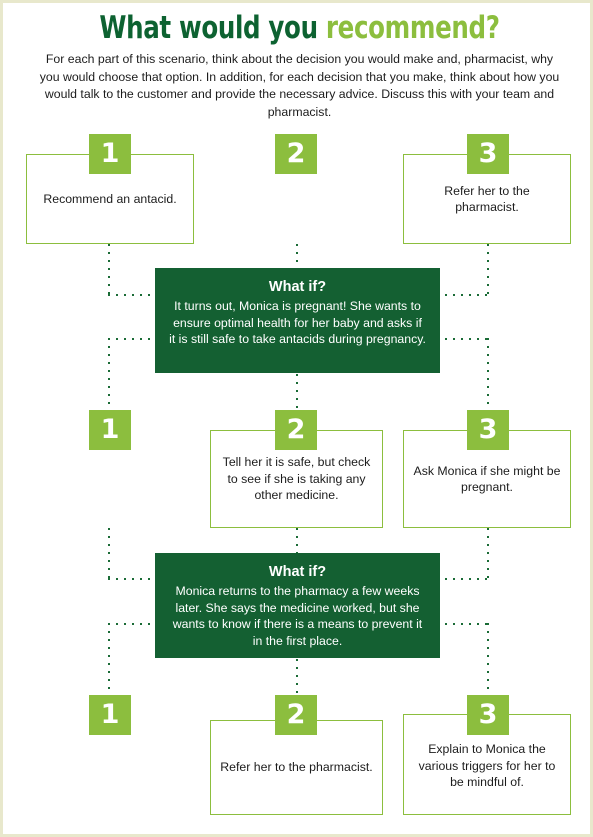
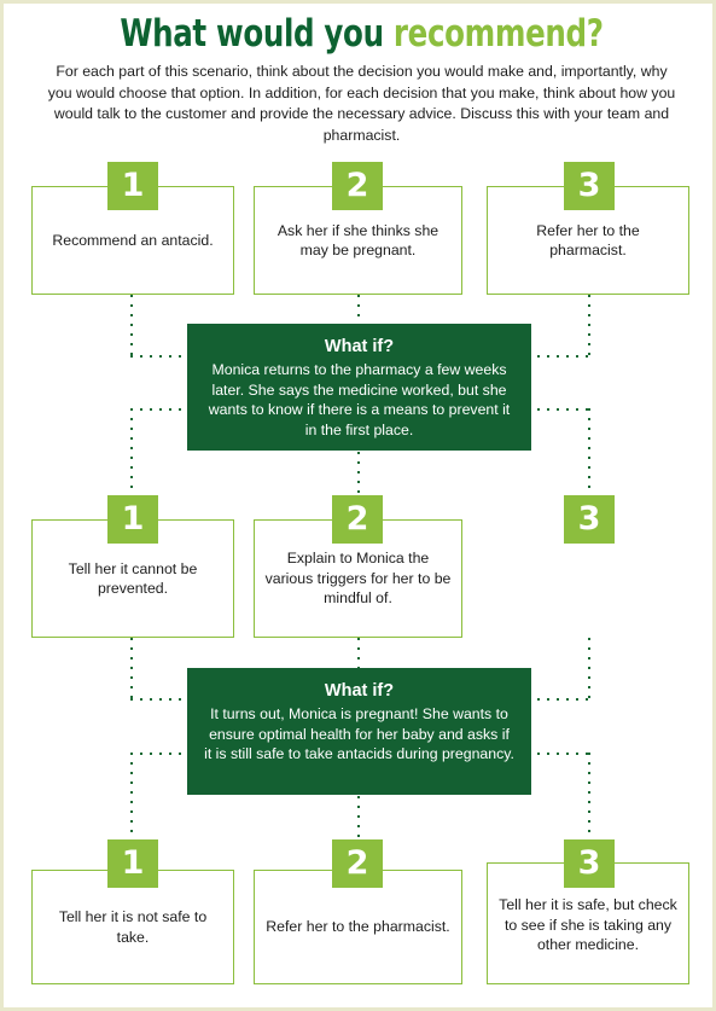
  What would you recommend?
- For each part of this scenario, think about the decision you would make and, pharmacist, why you would choose that option. In addition, for each decision that you make, think about how you would talk to the customer and provide the necessary advice. Discuss this with your team and pharmacist.
+ For each part of this scenario, think about the decision you would make and, importantly, why you would choose that option. In addition, for each decision that you make, think about how you would talk to the customer and provide the necessary advice. Discuss this with your team and pharmacist.
  What if?
- It turns out, Monica is pregnant! She wants to ensure optimal health for her baby and asks if it is still safe to take antacids during pregnancy.
+ Monica returns to the pharmacy a few weeks later. She says the medicine worked, but she wants to know if there is a means to prevent it in the first place.
  What if?
- Monica returns to the pharmacy a few weeks later. She says the medicine worked, but she wants to know if there is a means to prevent it in the first place.
+ It turns out, Monica is pregnant! She wants to ensure optimal health for her baby and asks if it is still safe to take antacids during pregnancy.
  Recommend an antacid.
  1
+ Ask her if she thinks she may be pregnant.
  2
  Refer her to the pharmacist.
  3
+ Tell her it cannot be prevented.
  1
- Tell her it is safe, but check to see if she is taking any other medicine.
+ Explain to Monica the various triggers for her to be mindful of.
  2
- Ask Monica if she might be pregnant.
  3
+ Tell her it is not safe to take.
  1
  Refer her to the pharmacist.
  2
- Explain to Monica the various triggers for her to be mindful of.
+ Tell her it is safe, but check to see if she is taking any other medicine.
  3
